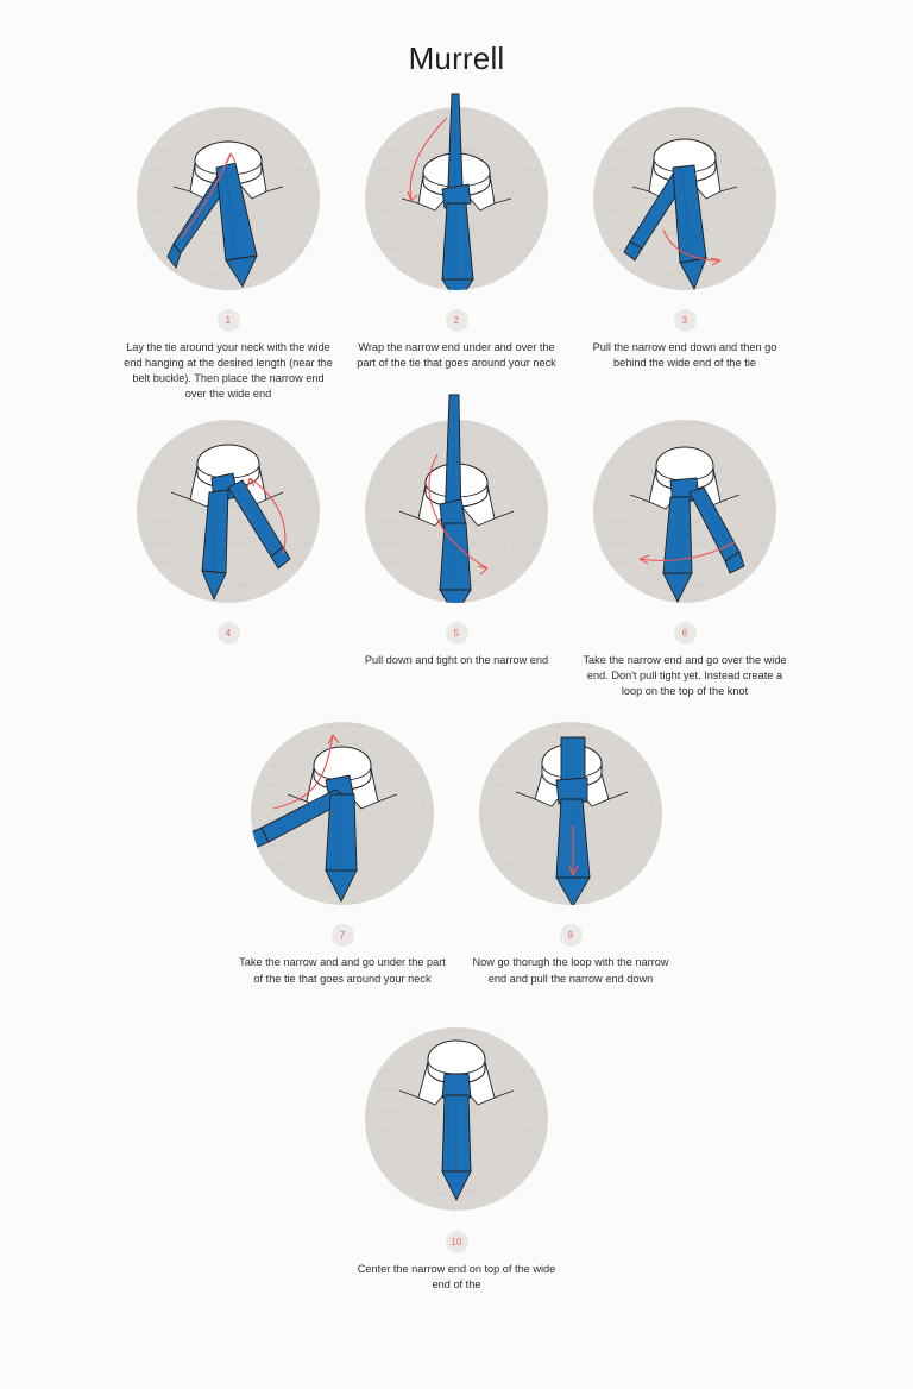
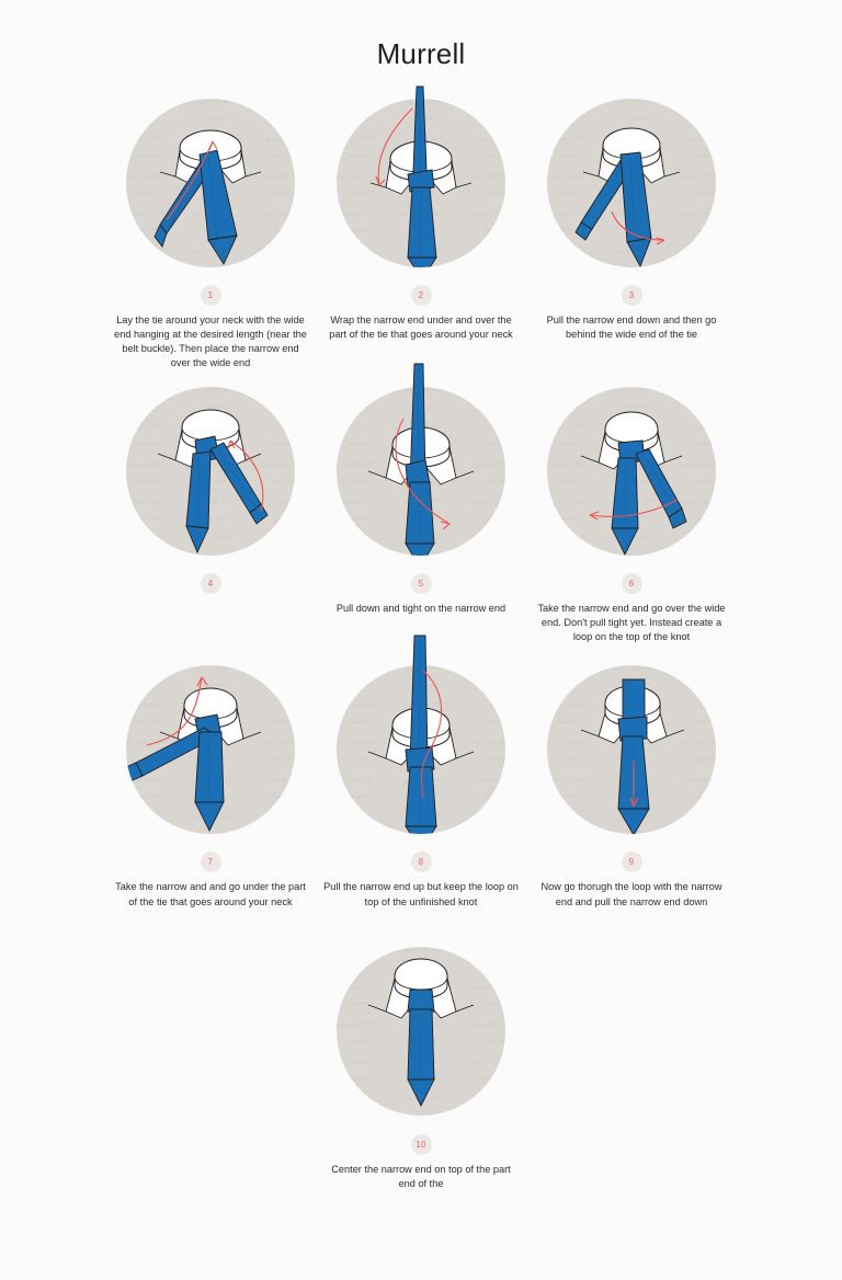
  Murrell
  1
  Lay the tie around your neck with the wide end hanging at the desired length (near the belt buckle). Then place the narrow end over the wide end
  2
  Wrap the narrow end under and over the part of the tie that goes around your neck
  3
  Pull the narrow end down and then go behind the wide end of the tie
  4
  5
  Pull down and tight on the narrow end
  6
  Take the narrow end and go over the wide end. Don't pull tight yet. Instead create a loop on the top of the knot
  7
  Take the narrow and and go under the part of the tie that goes around your neck
+ 8
+ Pull the narrow end up but keep the loop on top of the unfinished knot
  9
  Now go thorugh the loop with the narrow end and pull the narrow end down
  10
- Center the narrow end on top of the wide end of the
+ Center the narrow end on top of the part end of the
